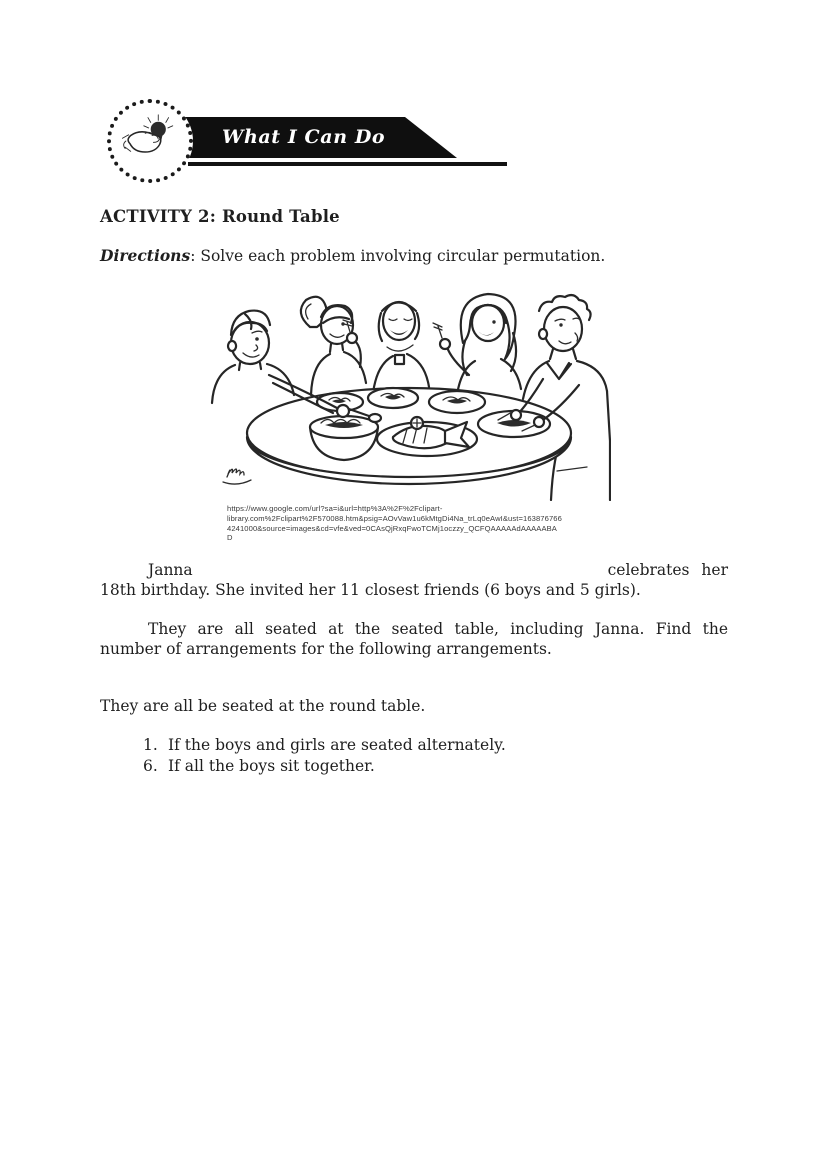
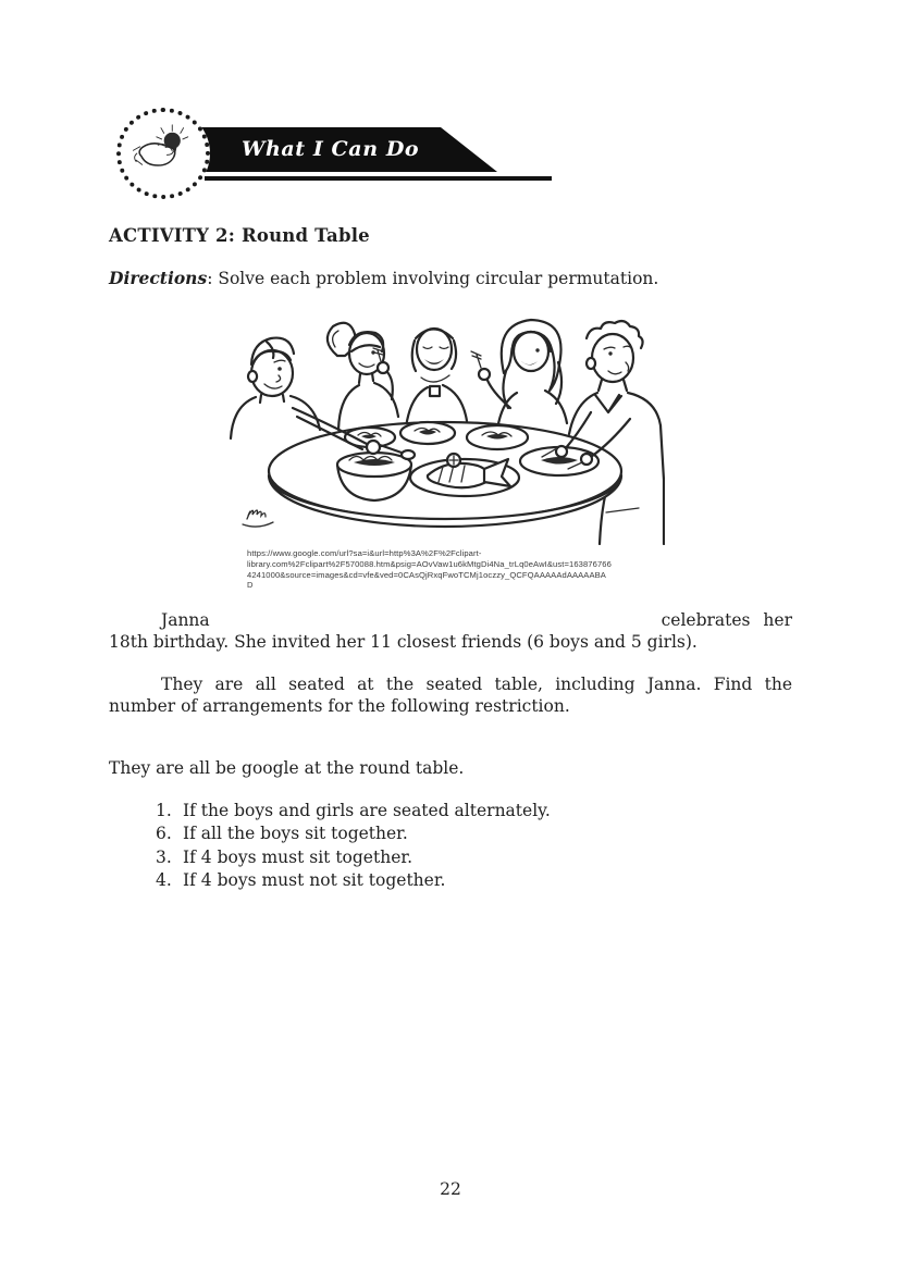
  What I Can Do
  ACTIVITY 2: Round Table
  Directions: Solve each problem involving circular permutation.
  https://www.google.com/url?sa=i&url=http%3A%2F%2Fclipart-
  library.com%2Fclipart%2F570088.htm&psig=AOvVaw1u6kMtgDi4Na_trLq0eAwI&ust=163876766
  4241000&source=images&cd=vfe&ved=0CAsQjRxqFwoTCMj1oczzy_QCFQAAAAAdAAAAABA
  D
  Janna
  celebrates her
  18th birthday. She invited her 11 closest friends (6 boys and 5 girls).
  They are all seated at the seated table, including Janna. Find the
- number of arrangements for the following arrangements.
+ number of arrangements for the following restriction.
- They are all be seated at the round table.
+ They are all be google at the round table.
  1.
  If the boys and girls are seated alternately.
  6.
  If all the boys sit together.
+ 3.
+ If 4 boys must sit together.
+ 4.
+ If 4 boys must not sit together.
+ 22
